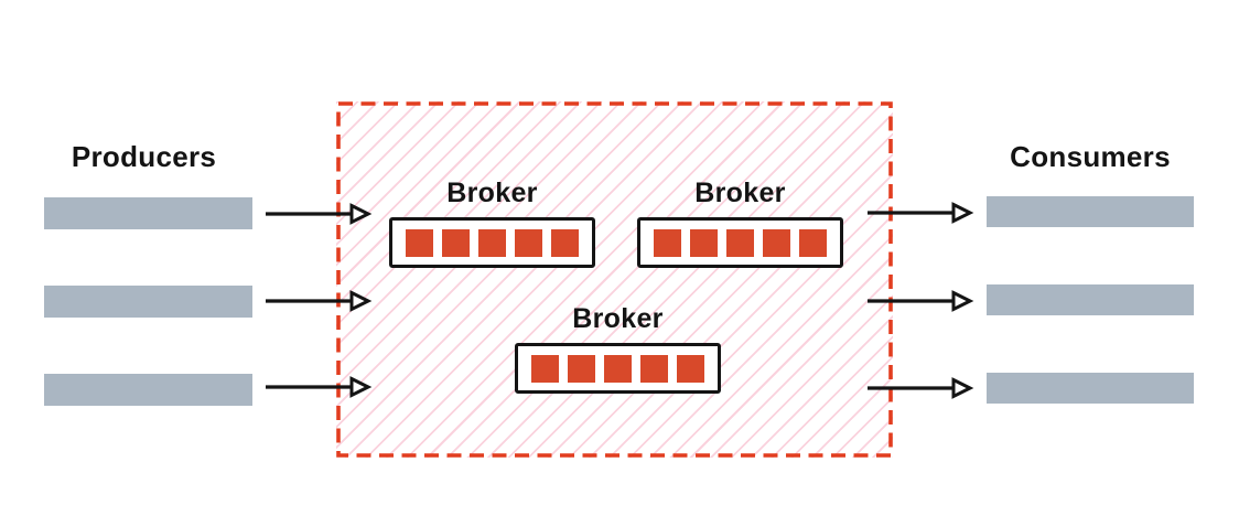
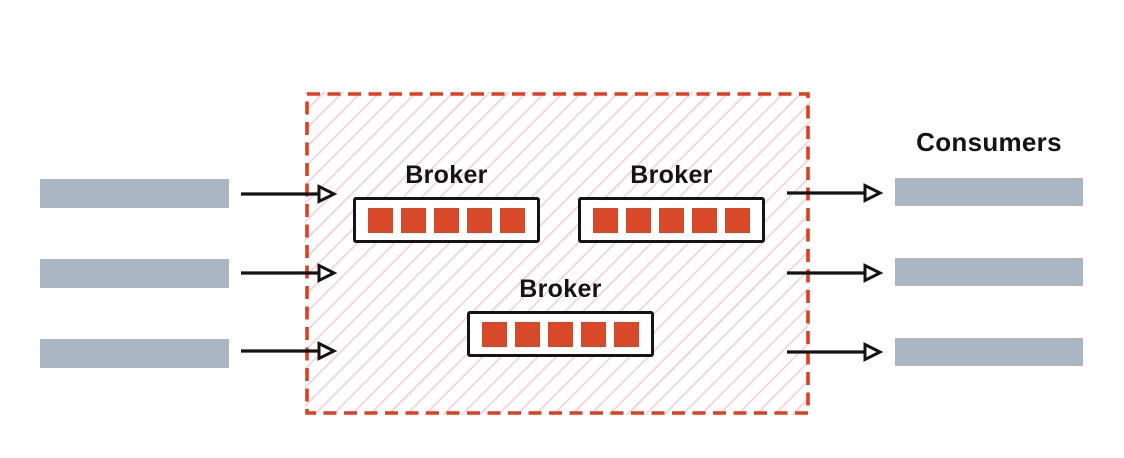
- Producers
  Consumers
  Broker
  Broker
  Broker
